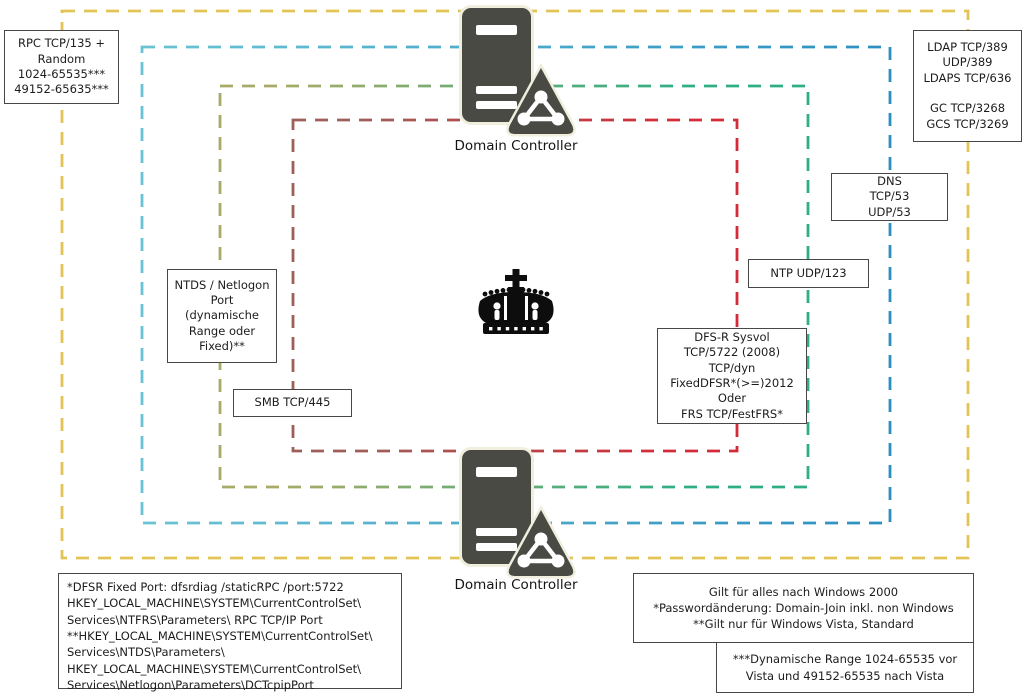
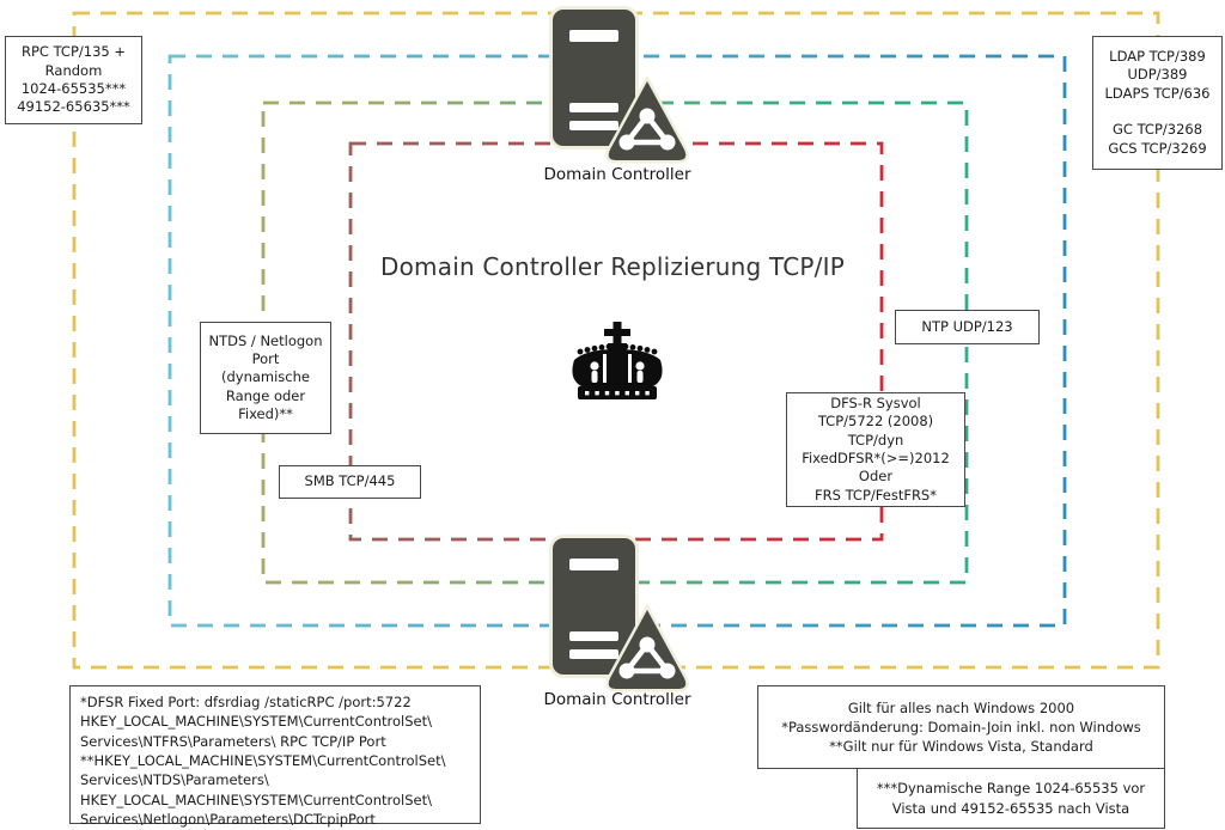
+ Domain Controller Replizierung TCP/IP
  Domain Controller
  Domain Controller
  RPC TCP/135 +
  Random
  1024-65535***
  49152-65635***
  NTDS / Netlogon
  Port
  (dynamische
  Range oder
  Fixed)**
  SMB TCP/445
  LDAP TCP/389
  UDP/389
  LDAPS TCP/636
  GC TCP/3268
  GCS TCP/3269
- DNS
- TCP/53
- UDP/53
  NTP UDP/123
  DFS-R Sysvol
  TCP/5722 (2008)
  TCP/dyn
  FixedDFSR*(>=)2012
  Oder
  FRS TCP/FestFRS*
  *DFSR Fixed Port: dfsrdiag /staticRPC /port:5722
  HKEY_LOCAL_MACHINE\SYSTEM\CurrentControlSet\
  Services\NTFRS\Parameters\ RPC TCP/IP Port
  **HKEY_LOCAL_MACHINE\SYSTEM\CurrentControlSet\
  Services\NTDS\Parameters\
  HKEY_LOCAL_MACHINE\SYSTEM\CurrentControlSet\
  Services\Netlogon\Parameters\DCTcpipPort
  Gilt für alles nach Windows 2000
  *Passwordänderung: Domain-Join inkl. non Windows
  **Gilt nur für Windows Vista, Standard
  ***Dynamische Range 1024-65535 vor
  Vista und 49152-65535 nach Vista
